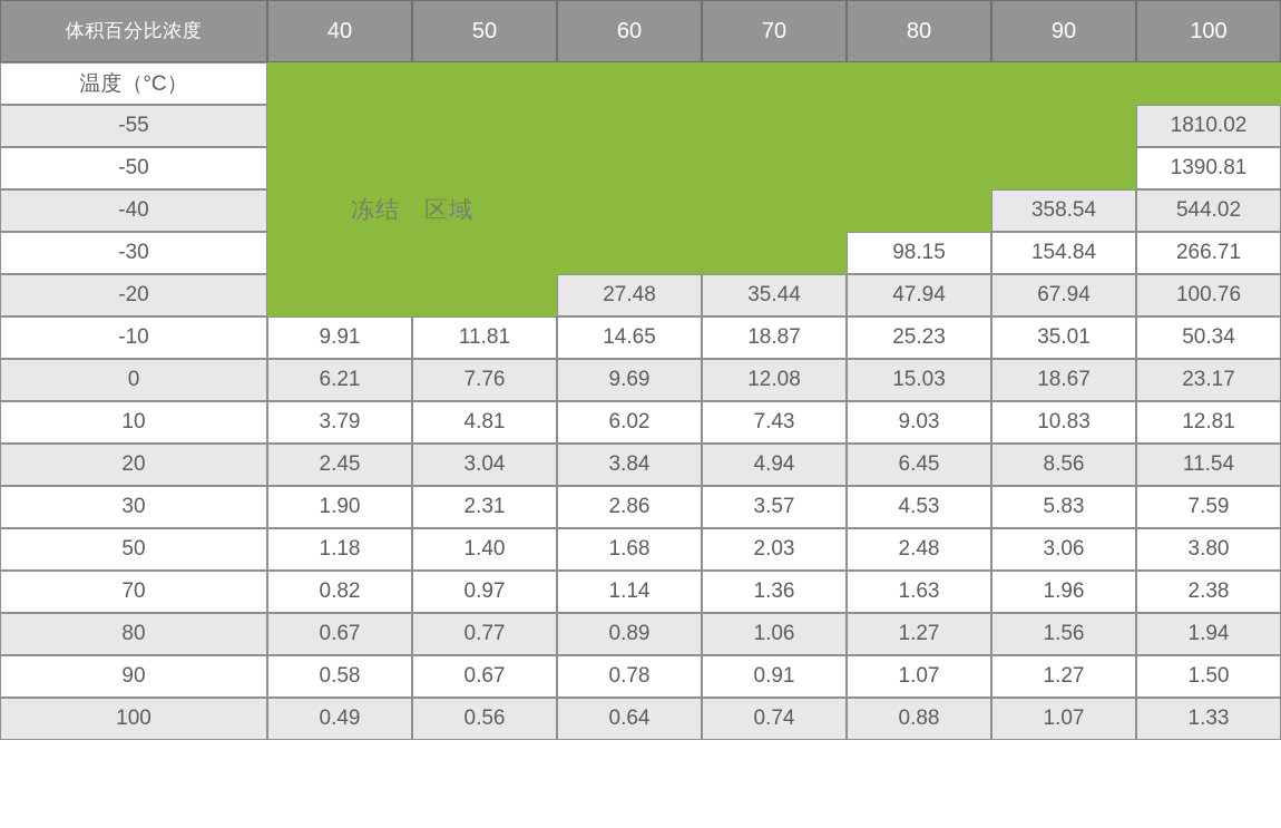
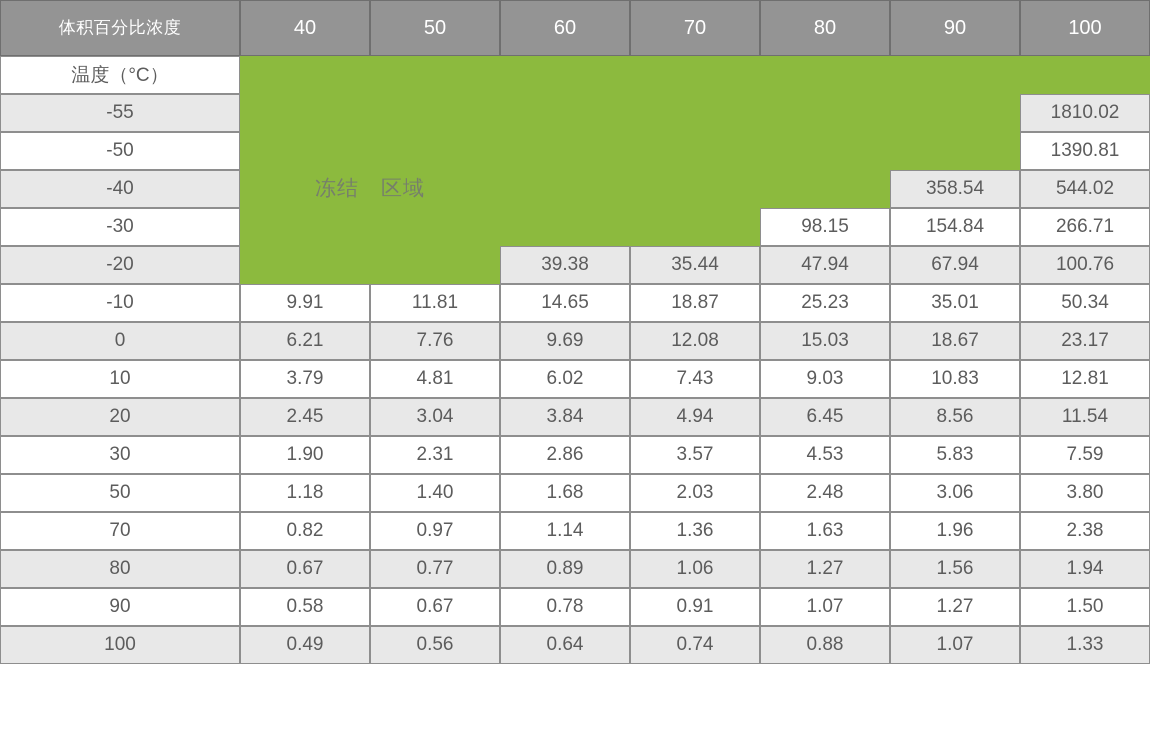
  体积百分比浓度	40	50	60	70	80	90	100
  温度（°C）
  -55							1810.02
  -50							1390.81
  -40						358.54	544.02
  -30					98.15	154.84	266.71
- -20			27.48	35.44	47.94	67.94	100.76
+ -20			39.38	35.44	47.94	67.94	100.76
  -10	9.91	11.81	14.65	18.87	25.23	35.01	50.34
  0	6.21	7.76	9.69	12.08	15.03	18.67	23.17
  10	3.79	4.81	6.02	7.43	9.03	10.83	12.81
  20	2.45	3.04	3.84	4.94	6.45	8.56	11.54
  30	1.90	2.31	2.86	3.57	4.53	5.83	7.59
  50	1.18	1.40	1.68	2.03	2.48	3.06	3.80
  70	0.82	0.97	1.14	1.36	1.63	1.96	2.38
  80	0.67	0.77	0.89	1.06	1.27	1.56	1.94
  90	0.58	0.67	0.78	0.91	1.07	1.27	1.50
  100	0.49	0.56	0.64	0.74	0.88	1.07	1.33
  冻结 区域
